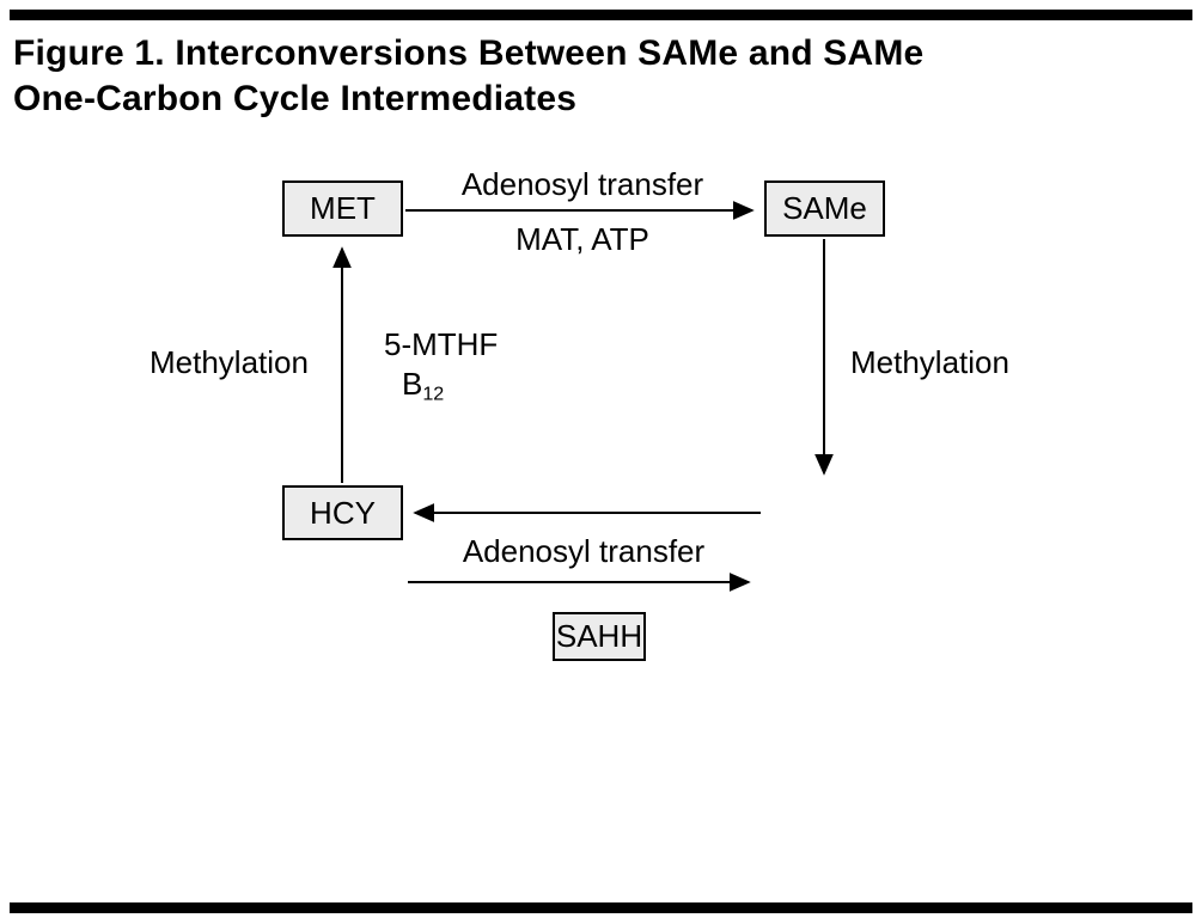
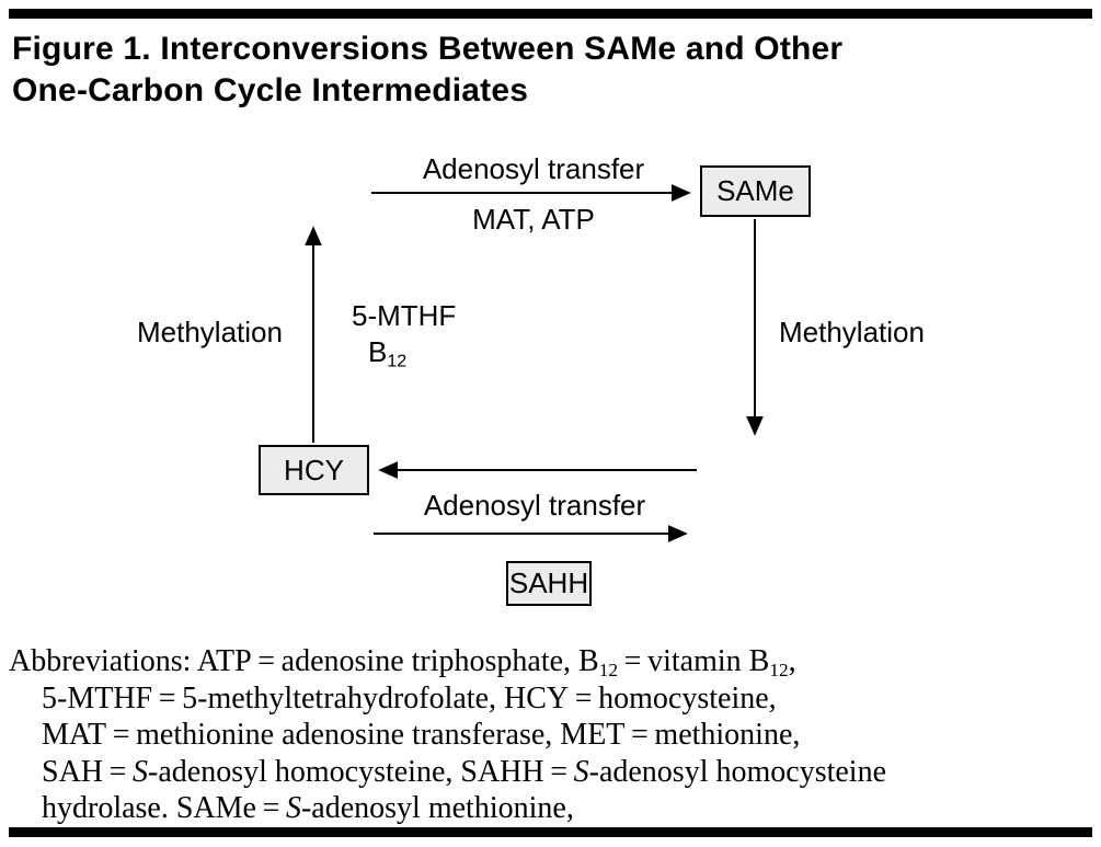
- Figure 1. Interconversions Between SAMe and SAMe
+ Figure 1. Interconversions Between SAMe and Other
  One-Carbon Cycle Intermediates
- MET
  SAMe
  HCY
  SAHH
  Adenosyl transfer
  MAT, ATP
  Methylation
  Methylation
  5-MTHF
  B12
  Adenosyl transfer
+ Abbreviations: ATP = adenosine triphosphate, B12 = vitamin B12,
+ 5-MTHF = 5-methyltetrahydrofolate, HCY = homocysteine,
+ MAT = methionine adenosine transferase, MET = methionine,
+ SAH = S-adenosyl homocysteine, SAHH = S-adenosyl homocysteine
+ hydrolase. SAMe = S-adenosyl methionine,
